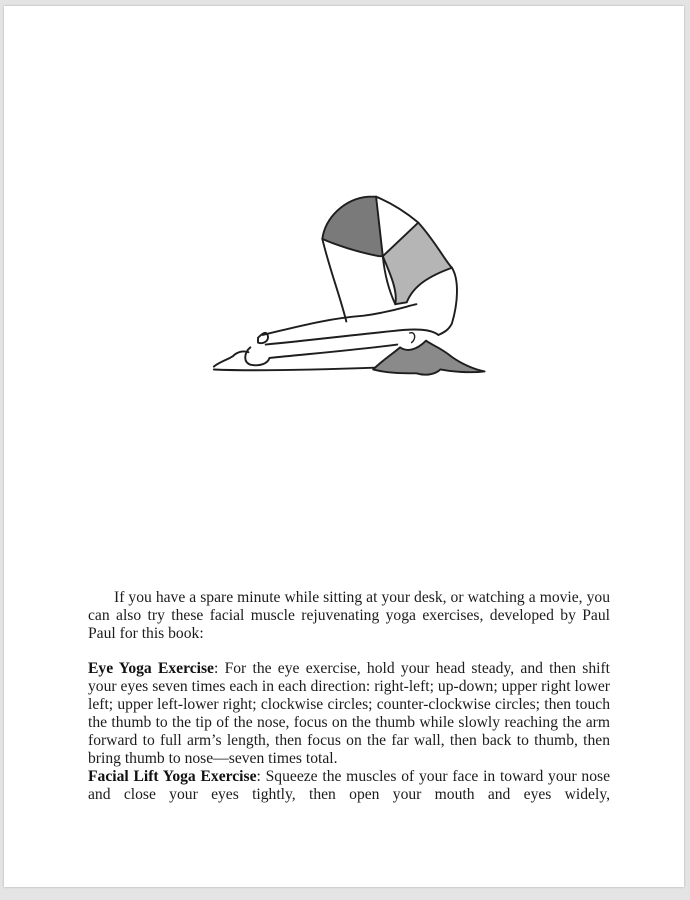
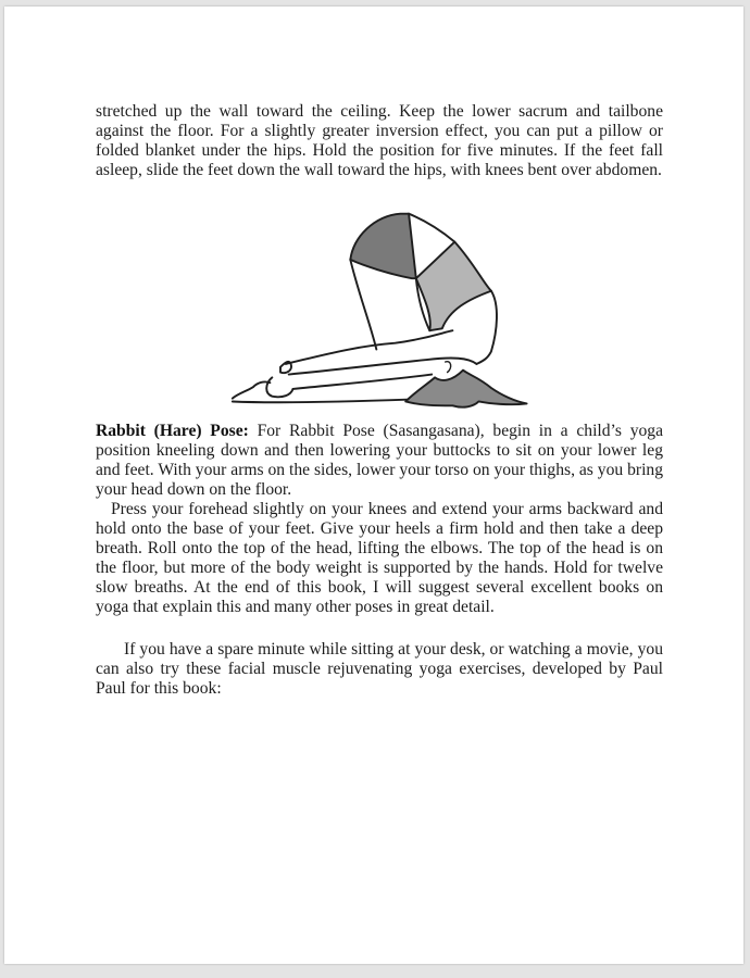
+ stretched up the wall toward the ceiling. Keep the lower sacrum and tailbone against the floor. For a slightly greater inversion effect, you can put a pillow or folded blanket under the hips. Hold the position for five minutes. If the feet fall asleep, slide the feet down the wall toward the hips, with knees bent over abdomen.
+ Rabbit (Hare) Pose: For Rabbit Pose (Sasangasana), begin in a child’s yoga position kneeling down and then lowering your buttocks to sit on your lower leg and feet. With your arms on the sides, lower your torso on your thighs, as you bring your head down on the floor.
+ Press your forehead slightly on your knees and extend your arms backward and hold onto the base of your feet. Give your heels a firm hold and then take a deep breath. Roll onto the top of the head, lifting the elbows. The top of the head is on the floor, but more of the body weight is supported by the hands. Hold for twelve slow breaths. At the end of this book, I will suggest several excellent books on yoga that explain this and many other poses in great detail.
  If you have a spare minute while sitting at your desk, or watching a movie, you can also try these facial muscle rejuvenating yoga exercises, developed by Paul Paul for this book:
- Eye Yoga Exercise: For the eye exercise, hold your head steady, and then shift your eyes seven times each in each direction: right-left; up-down; upper right lower left; upper left-lower right; clockwise circles; counter-clockwise circles; then touch the thumb to the tip of the nose, focus on the thumb while slowly reaching the arm forward to full arm’s length, then focus on the far wall, then back to thumb, then bring thumb to nose—seven times total.
- Facial Lift Yoga Exercise: Squeeze the muscles of your face in toward your nose and close your eyes tightly, then open your mouth and eyes widely,
